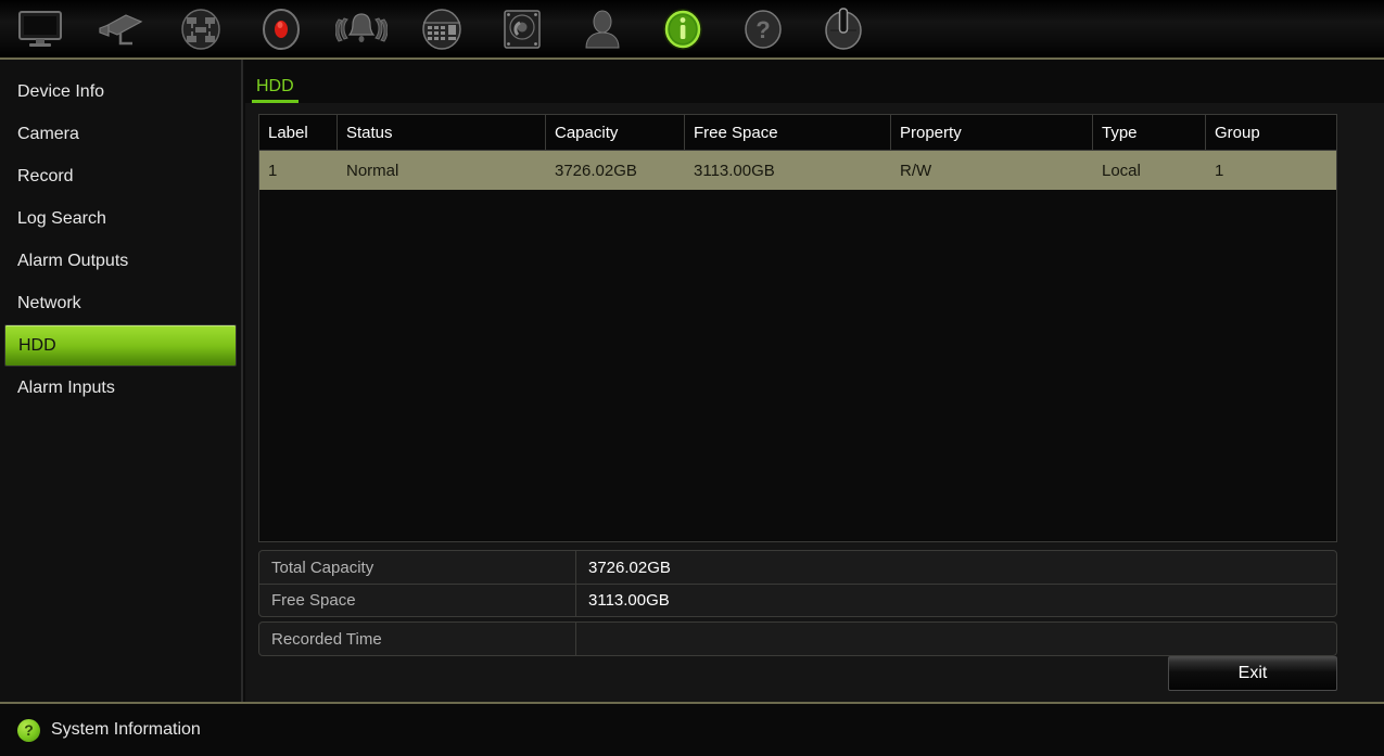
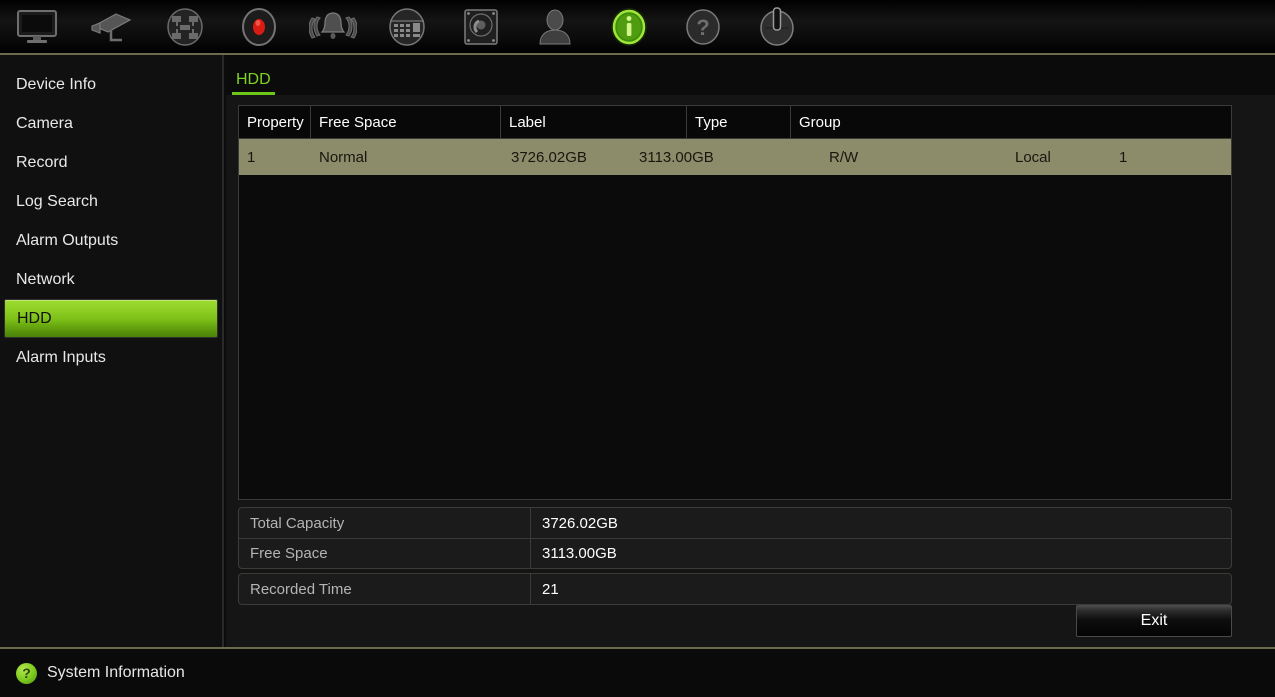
  ?
  Device Info
  Camera
  Record
  Log Search
  Alarm Outputs
  Network
  HDD
  Alarm Inputs
  HDD
- Label
+ Property
- Status
- Capacity
  Free Space
- Property
+ Label
  Type
  Group
  1
  Normal
  3726.02GB
  3113.00GB
  R/W
  Local
  1
  Total Capacity
  3726.02GB
  Free Space
  3113.00GB
  Recorded Time
+ 21
  Exit
  ?
  System Information
